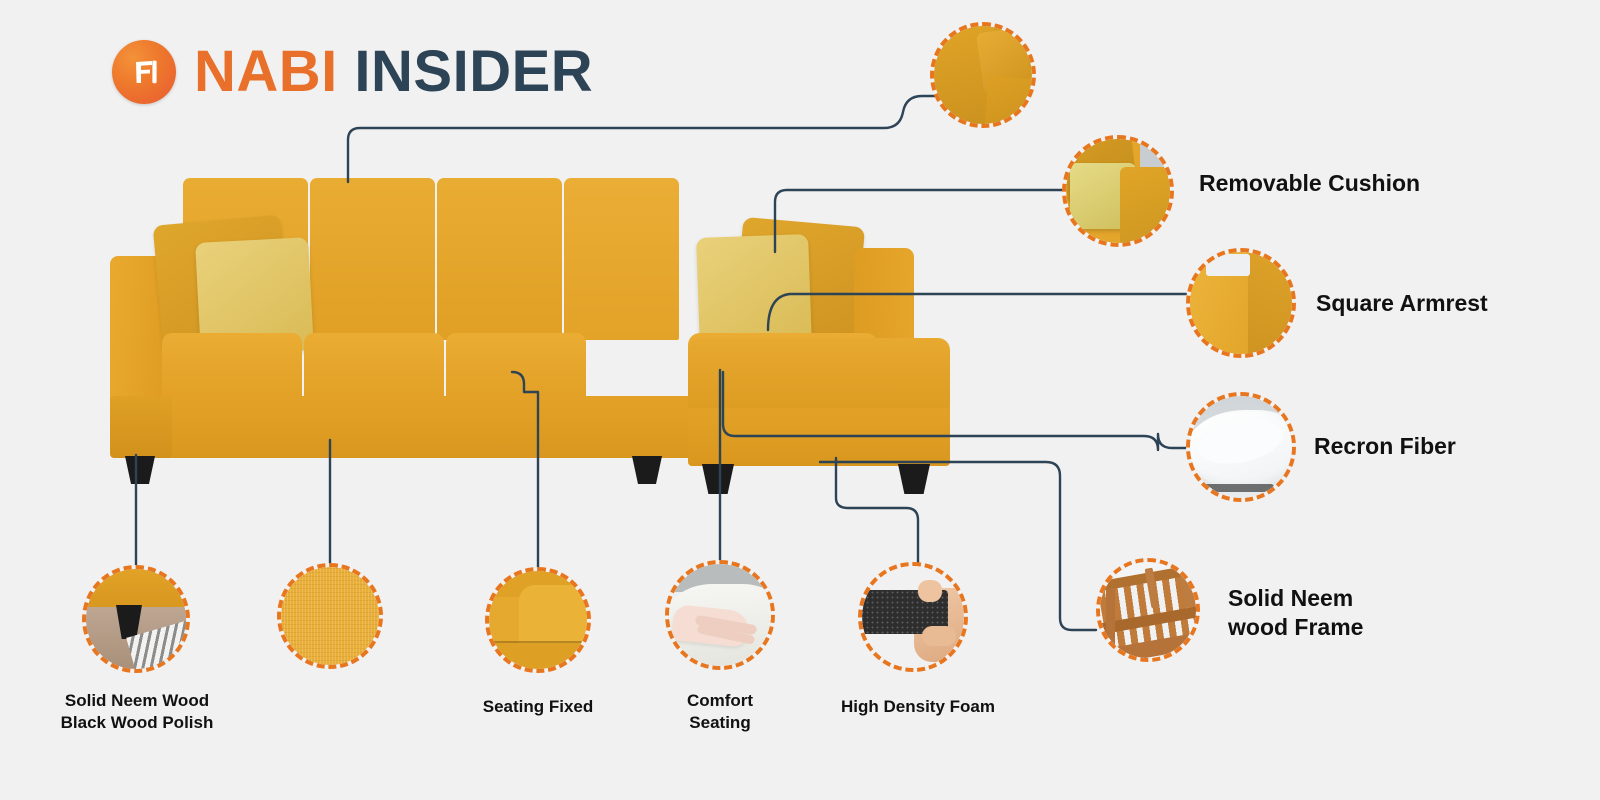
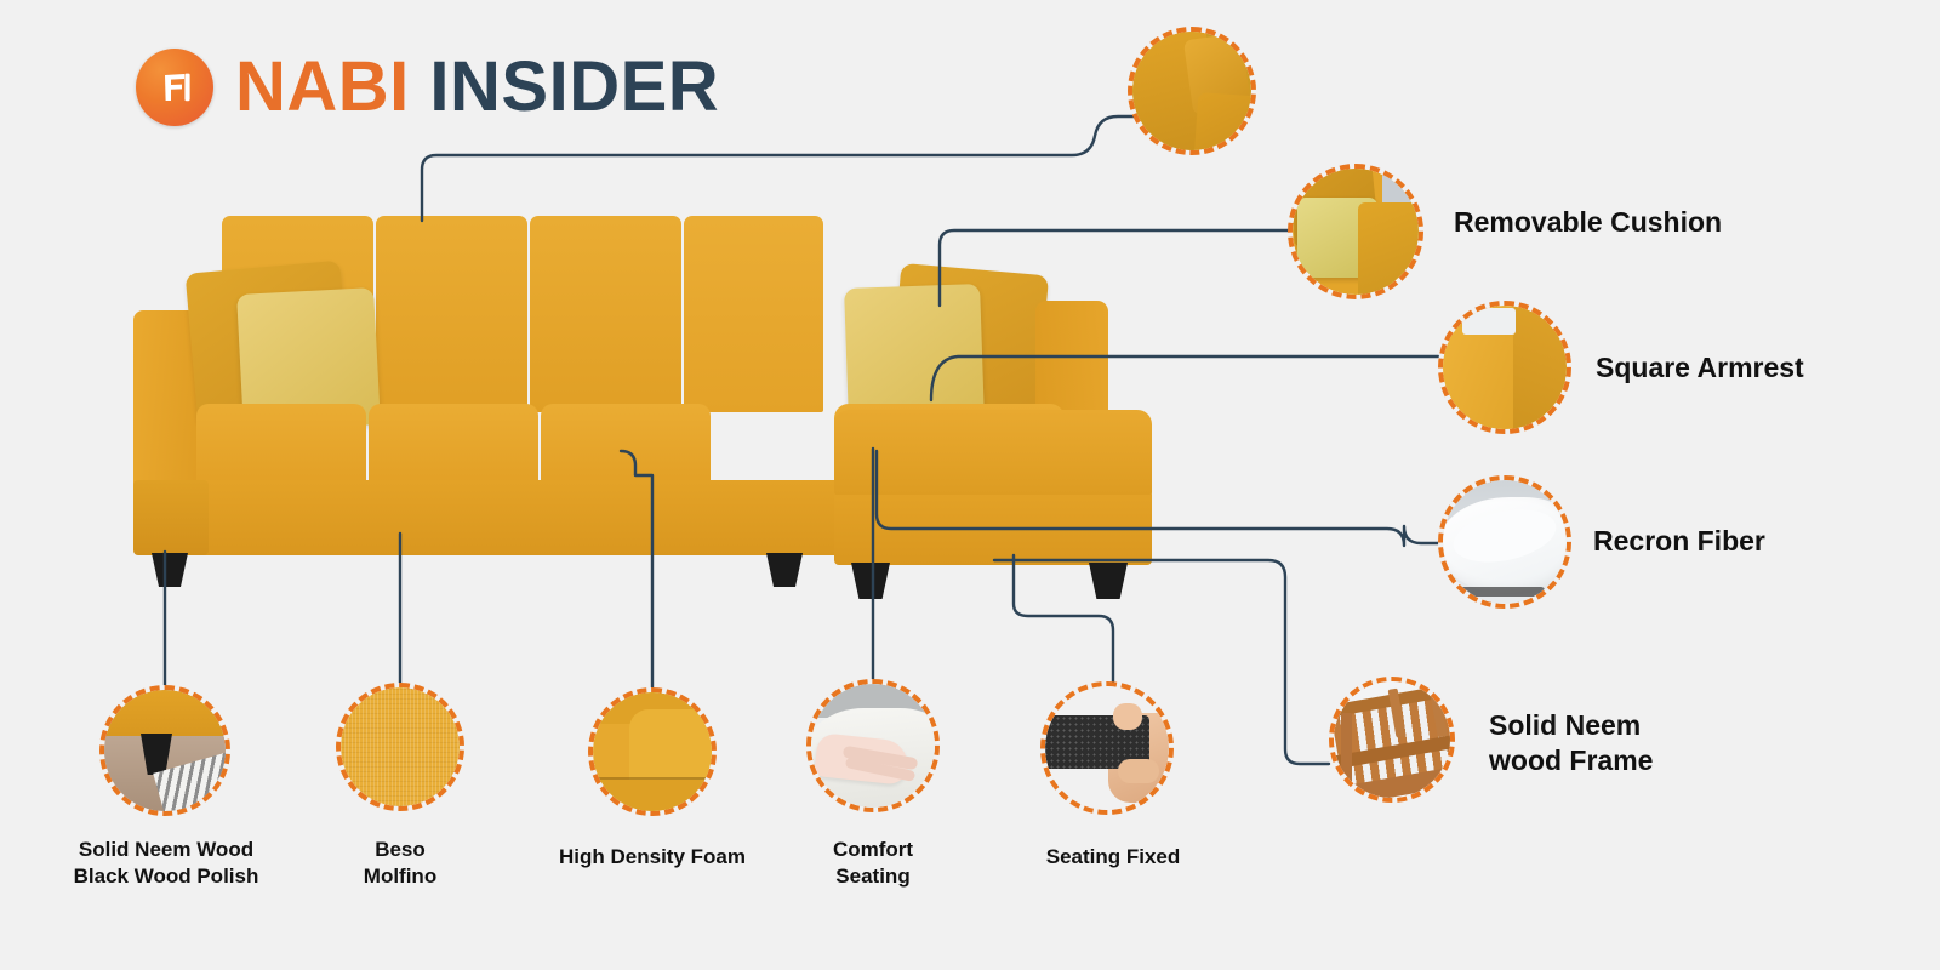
  NABI INSIDER
  Removable Cushion
  Square Armrest
  Recron Fiber
  Solid Neem
  wood Frame
  Solid Neem Wood
  Black Wood Polish
+ Beso
+ Molfino
- Seating Fixed
+ High Density Foam
  Comfort
  Seating
- High Density Foam
+ Seating Fixed
